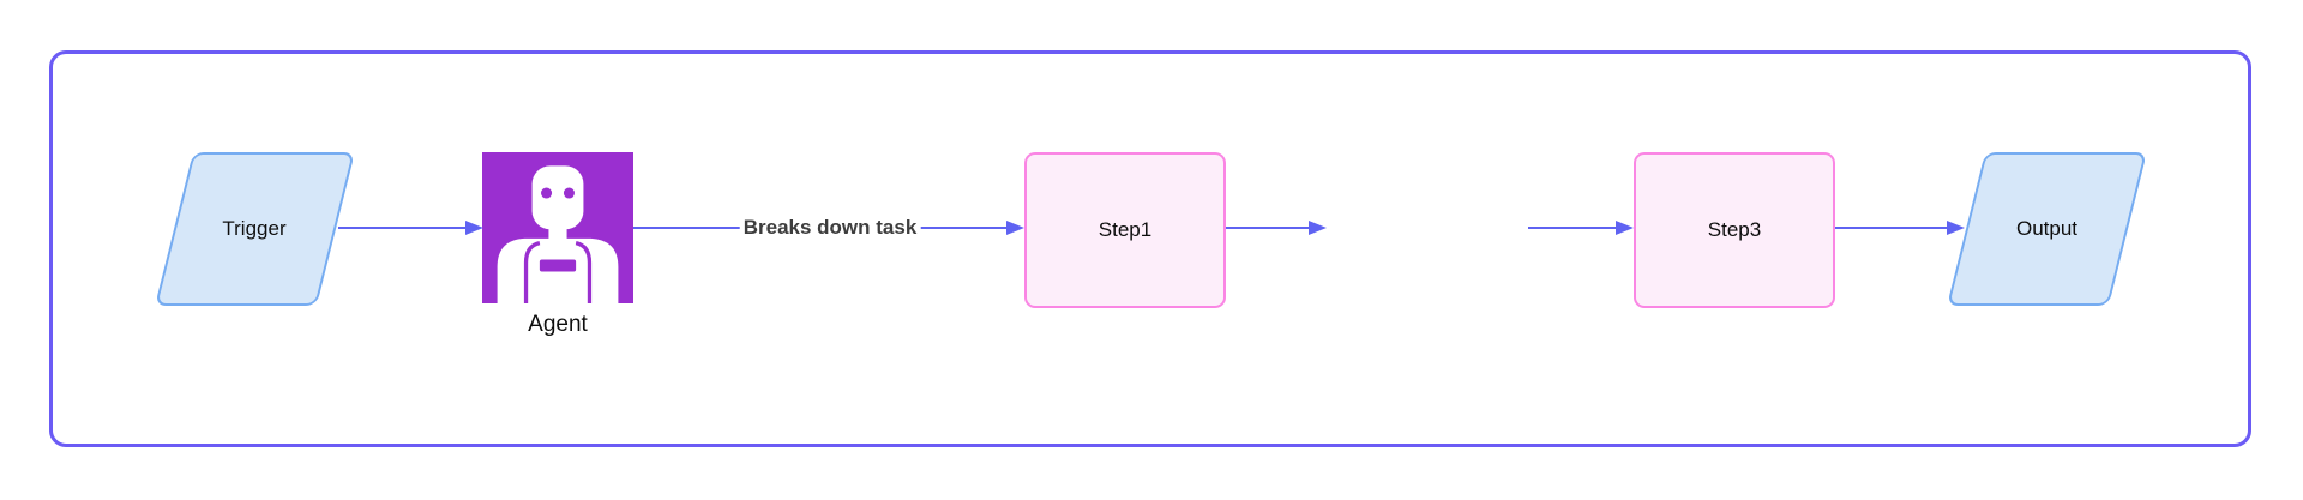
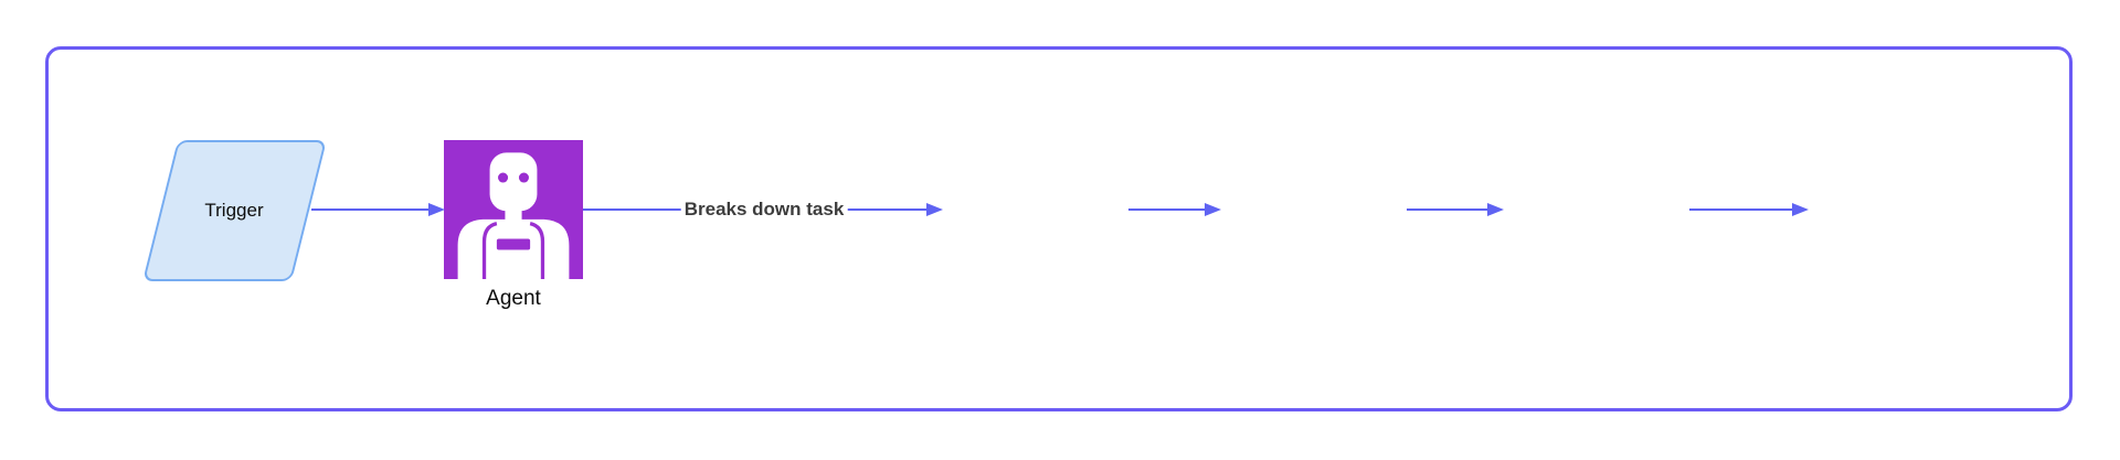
  Trigger
  Agent
  Breaks down task
- Step1
- Step3
- Output
